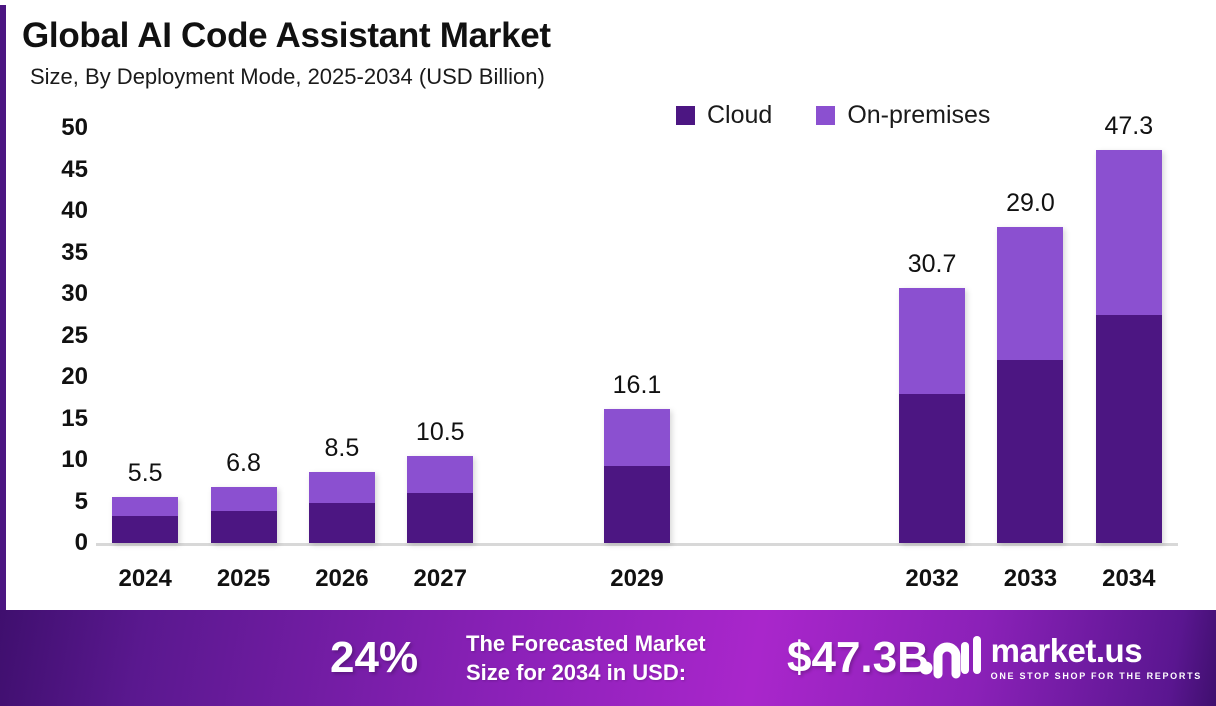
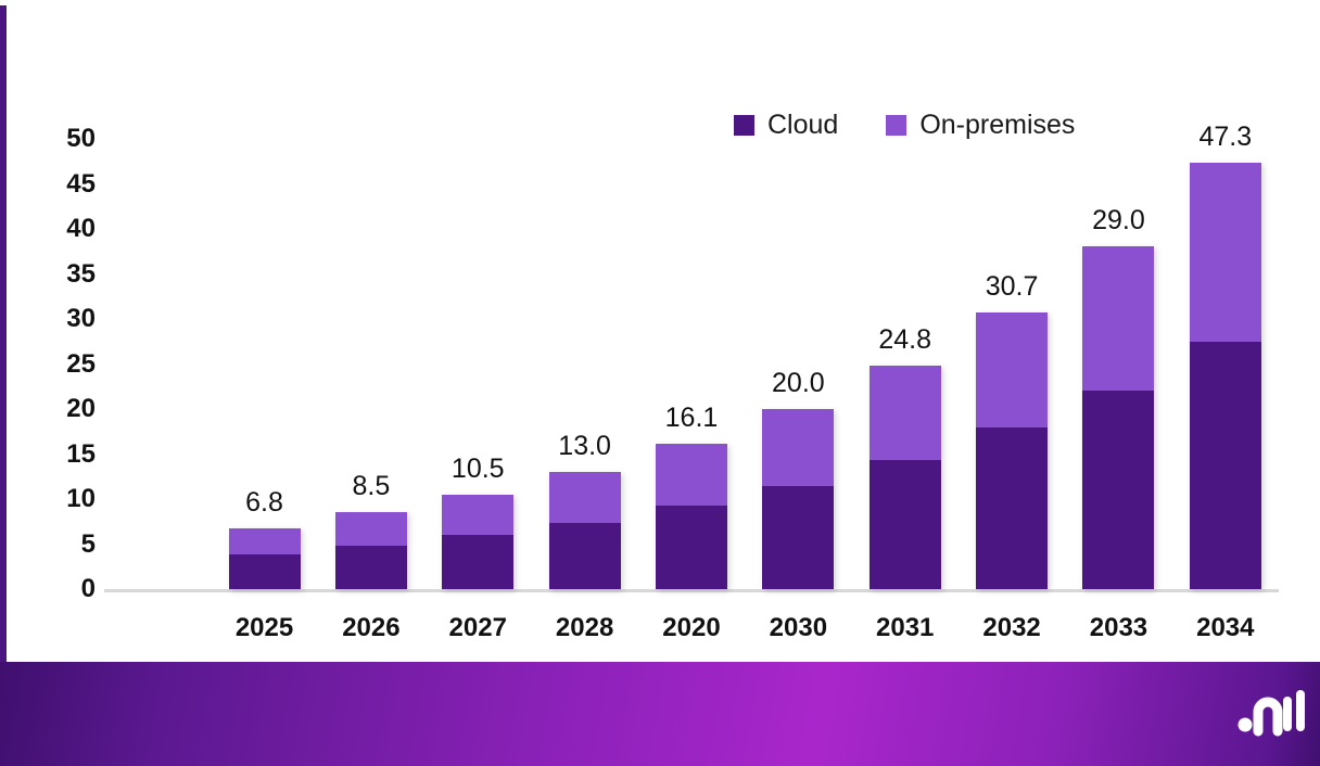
- Global AI Code Assistant Market
- Size, By Deployment Mode, 2025-2034 (USD Billion)
  Cloud
  On-premises
  50
  45
  40
  35
  30
  25
  20
  15
  10
  5
  0
- 5.5
- 2024
  6.8
  2025
  8.5
  2026
  10.5
  2027
+ 13.0
+ 2028
  16.1
- 2029
+ 2020
+ 20.0
+ 2030
+ 24.8
+ 2031
  30.7
  2032
  29.0
  2033
  47.3
  2034
- 24%
- The Forecasted Market
- Size for 2034 in USD:
- $47.3B
- market.us
- ONE STOP SHOP FOR THE REPORTS
